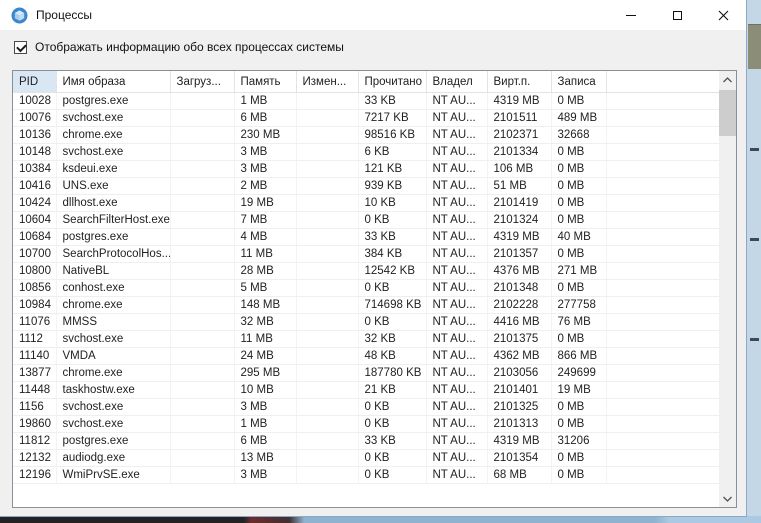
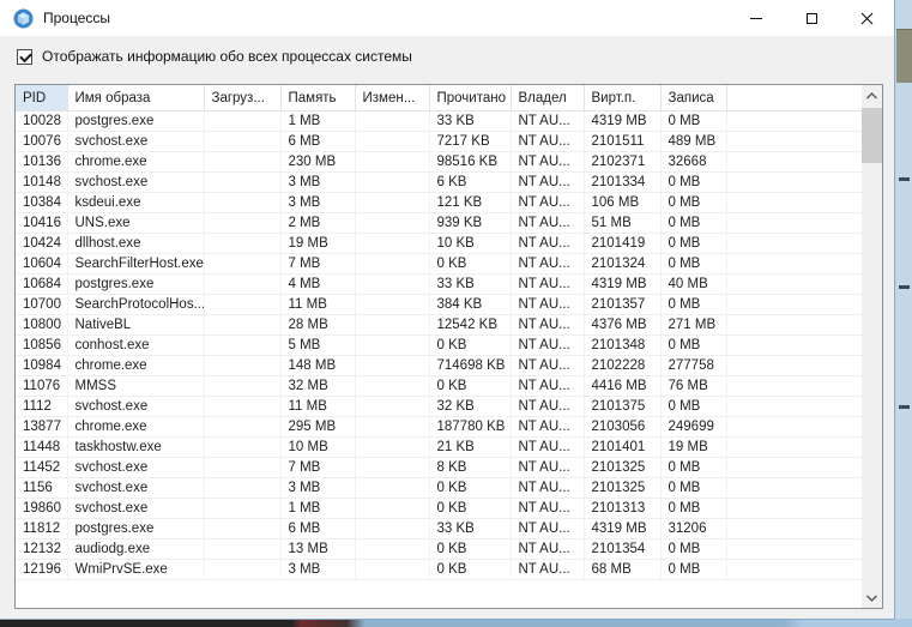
  Процессы
  Отображать информацию обо всех процессах системы
  PID	Имя образа	Загруз...	Память	Измен...	Прочитано	Владел	Вирт.п.	Записа
  10028	postgres.exe		1 MB		33 KB	NT AU...	4319 MB	0 MB
  10076	svchost.exe		6 MB		7217 KB	NT AU...	2101511	489 MB
  10136	chrome.exe		230 MB		98516 KB	NT AU...	2102371	32668
  10148	svchost.exe		3 MB		6 KB	NT AU...	2101334	0 MB
  10384	ksdeui.exe		3 MB		121 KB	NT AU...	106 MB	0 MB
  10416	UNS.exe		2 MB		939 KB	NT AU...	51 MB	0 MB
  10424	dllhost.exe		19 MB		10 KB	NT AU...	2101419	0 MB
  10604	SearchFilterHost.exe		7 MB		0 KB	NT AU...	2101324	0 MB
  10684	postgres.exe		4 MB		33 KB	NT AU...	4319 MB	40 MB
  10700	SearchProtocolHos...		11 MB		384 KB	NT AU...	2101357	0 MB
  10800	NativeBL		28 MB		12542 KB	NT AU...	4376 MB	271 MB
  10856	conhost.exe		5 MB		0 KB	NT AU...	2101348	0 MB
  10984	chrome.exe		148 MB		714698 KB	NT AU...	2102228	277758
  11076	MMSS		32 MB		0 KB	NT AU...	4416 MB	76 MB
  1112	svchost.exe		11 MB		32 KB	NT AU...	2101375	0 MB
- 11140	VMDA		24 MB		48 KB	NT AU...	4362 MB	866 MB
  13877	chrome.exe		295 MB		187780 KB	NT AU...	2103056	249699
  11448	taskhostw.exe		10 MB		21 KB	NT AU...	2101401	19 MB
+ 11452	svchost.exe		7 MB		8 KB	NT AU...	2101325	0 MB
  1156	svchost.exe		3 MB		0 KB	NT AU...	2101325	0 MB
  19860	svchost.exe		1 MB		0 KB	NT AU...	2101313	0 MB
  11812	postgres.exe		6 MB		33 KB	NT AU...	4319 MB	31206
  12132	audiodg.exe		13 MB		0 KB	NT AU...	2101354	0 MB
  12196	WmiPrvSE.exe		3 MB		0 KB	NT AU...	68 MB	0 MB
